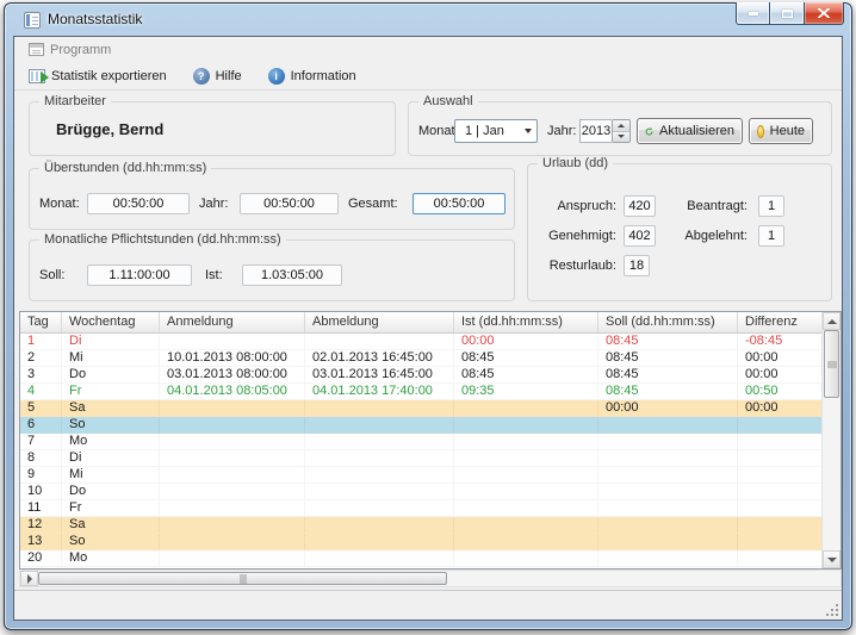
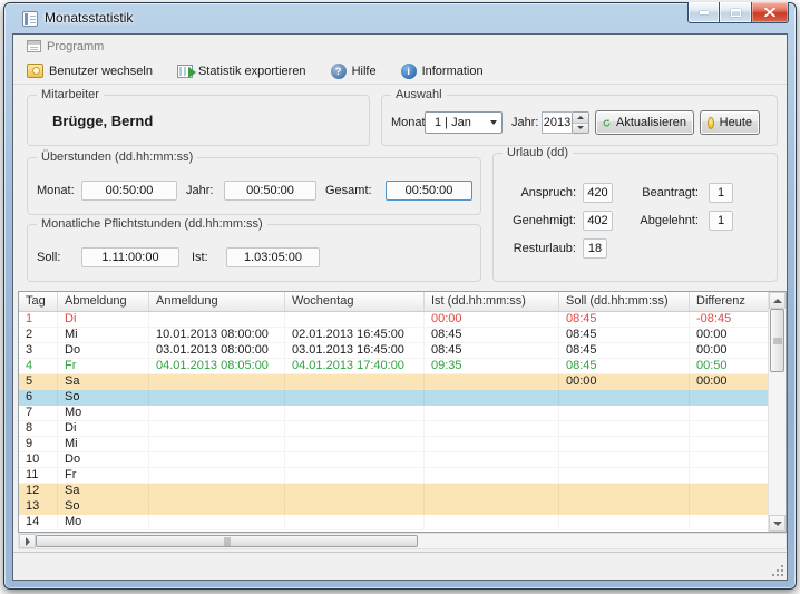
  Monatsstatistik
  Programm
+ Benutzer wechseln
  Statistik exportieren
  ?
  Hilfe
  i
  Information
  Mitarbeiter
  Brügge, Bernd
  Auswahl
  1 | Jan
  Jahr:
  2013
  Aktualisieren
  Heute
  Überstunden (dd.hh:mm:ss)
  Monat:
  00:50:00
  Jahr:
  00:50:00
  Gesamt:
  00:50:00
  Urlaub (dd)
  Anspruch:
  420
  Beantragt:
  1
  Genehmigt:
  402
  Abgelehnt:
  1
  Resturlaub:
  18
  Monatliche Pflichtstunden (dd.hh:mm:ss)
  Soll:
  1.11:00:00
  Ist:
  1.03:05:00
  Tag
- Wochentag
+ Abmeldung
  Anmeldung
- Abmeldung
+ Wochentag
  Ist (dd.hh:mm:ss)
  Soll (dd.hh:mm:ss)
  Differenz
  1
  Di
  00:00
  08:45
  -08:45
  2
  Mi
  10.01.2013 08:00:00
  02.01.2013 16:45:00
  08:45
  08:45
  00:00
  3
  Do
  03.01.2013 08:00:00
  03.01.2013 16:45:00
  08:45
  08:45
  00:00
  4
  Fr
  04.01.2013 08:05:00
  04.01.2013 17:40:00
  09:35
  08:45
  00:50
  5
  Sa
  00:00
  00:00
  6
  So
  7
  Mo
  8
  Di
  9
  Mi
  10
  Do
  11
  Fr
  12
  Sa
  13
  So
- 20
+ 14
  Mo
